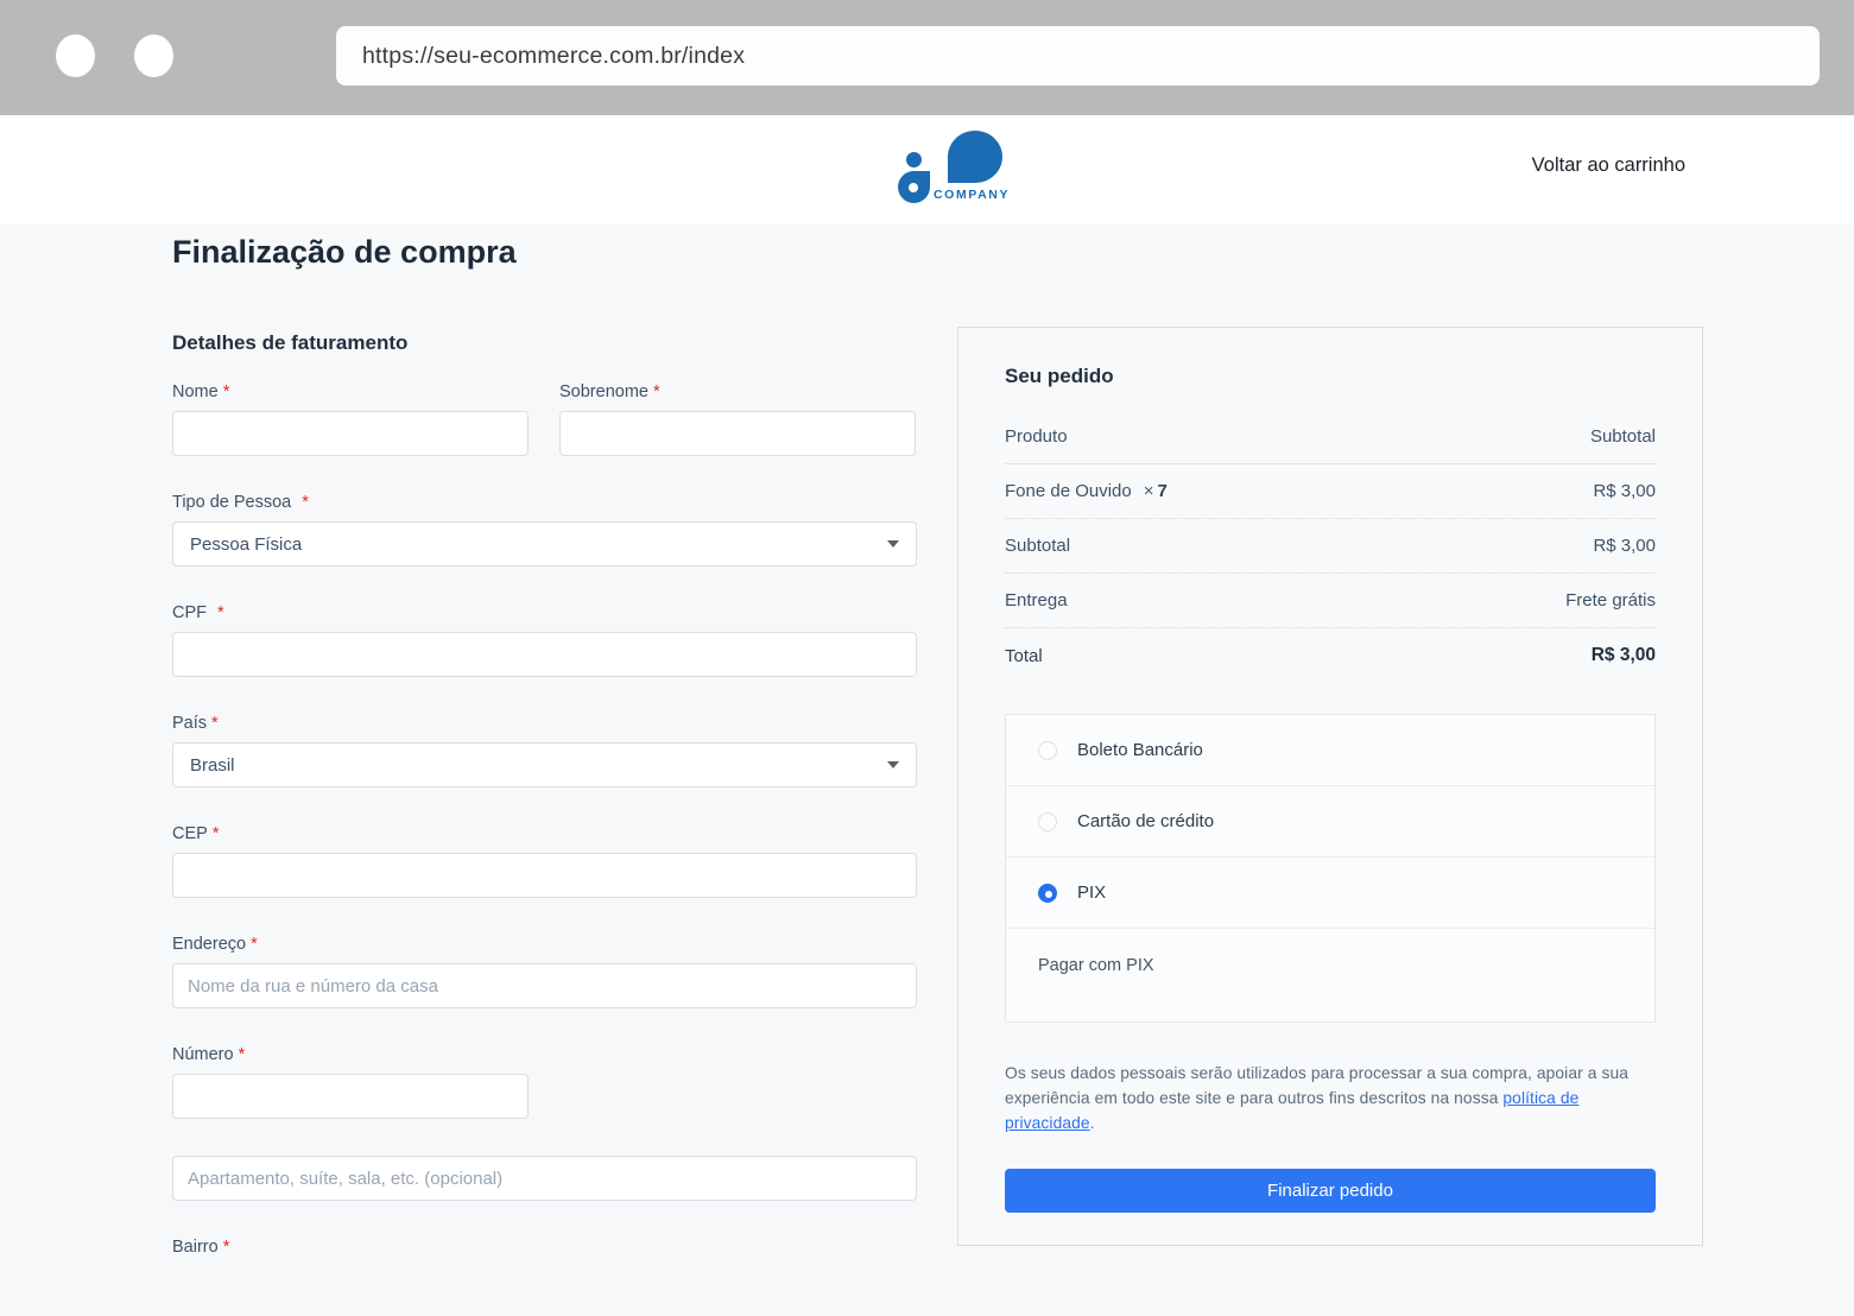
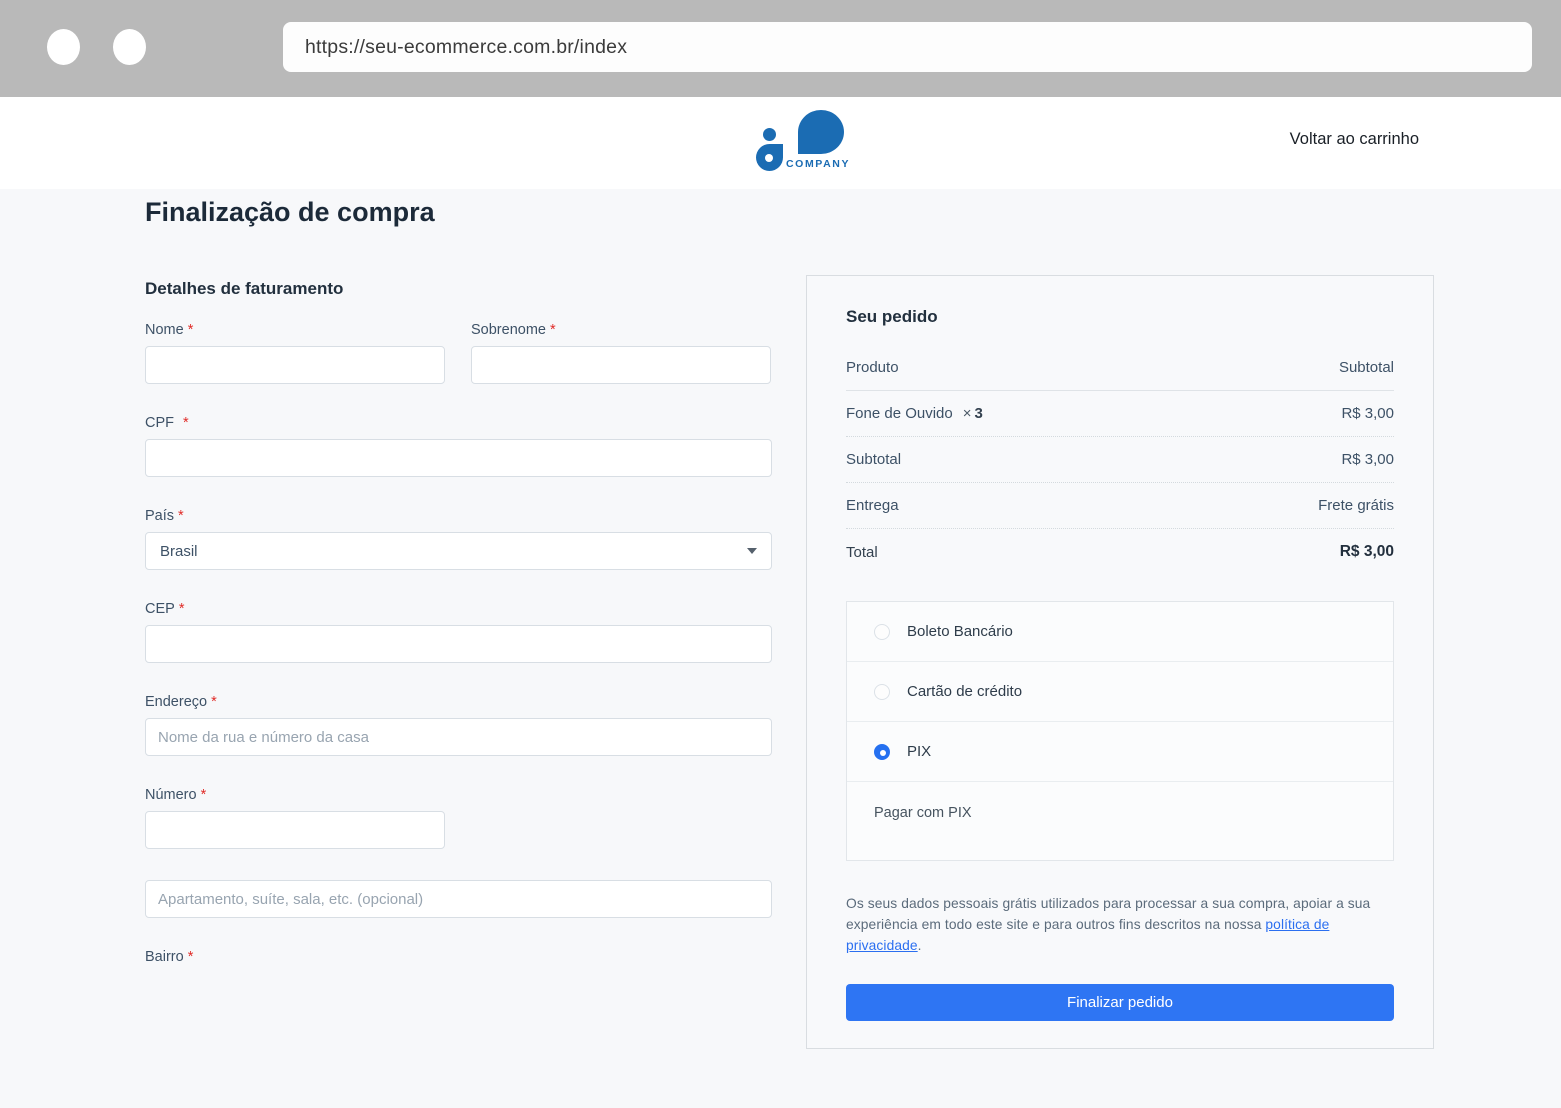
  https://seu-ecommerce.com.br/index
  COMPANY
  Voltar ao carrinho
  Finalização de compra
  Detalhes de faturamento
  Nome *
  Sobrenome *
- Tipo de Pessoa *
- Pessoa Física
  CPF *
  País *
  Brasil
  CEP *
  Endereço *
  Nome da rua e número da casa
  Número *
  Apartamento, suíte, sala, etc. (opcional)
  Bairro *
  Seu pedido
  Produto
  Subtotal
- Fone de Ouvido × 7
+ Fone de Ouvido × 3
  R$ 3,00
  Subtotal
  R$ 3,00
  Entrega
  Frete grátis
  Total
  R$ 3,00
  Boleto Bancário
  Cartão de crédito
  PIX
  Pagar com PIX
- Os seus dados pessoais serão utilizados para processar a sua compra, apoiar a sua experiência em todo este site e para outros fins descritos na nossa política de privacidade.
+ Os seus dados pessoais grátis utilizados para processar a sua compra, apoiar a sua experiência em todo este site e para outros fins descritos na nossa política de privacidade.
  Finalizar pedido
